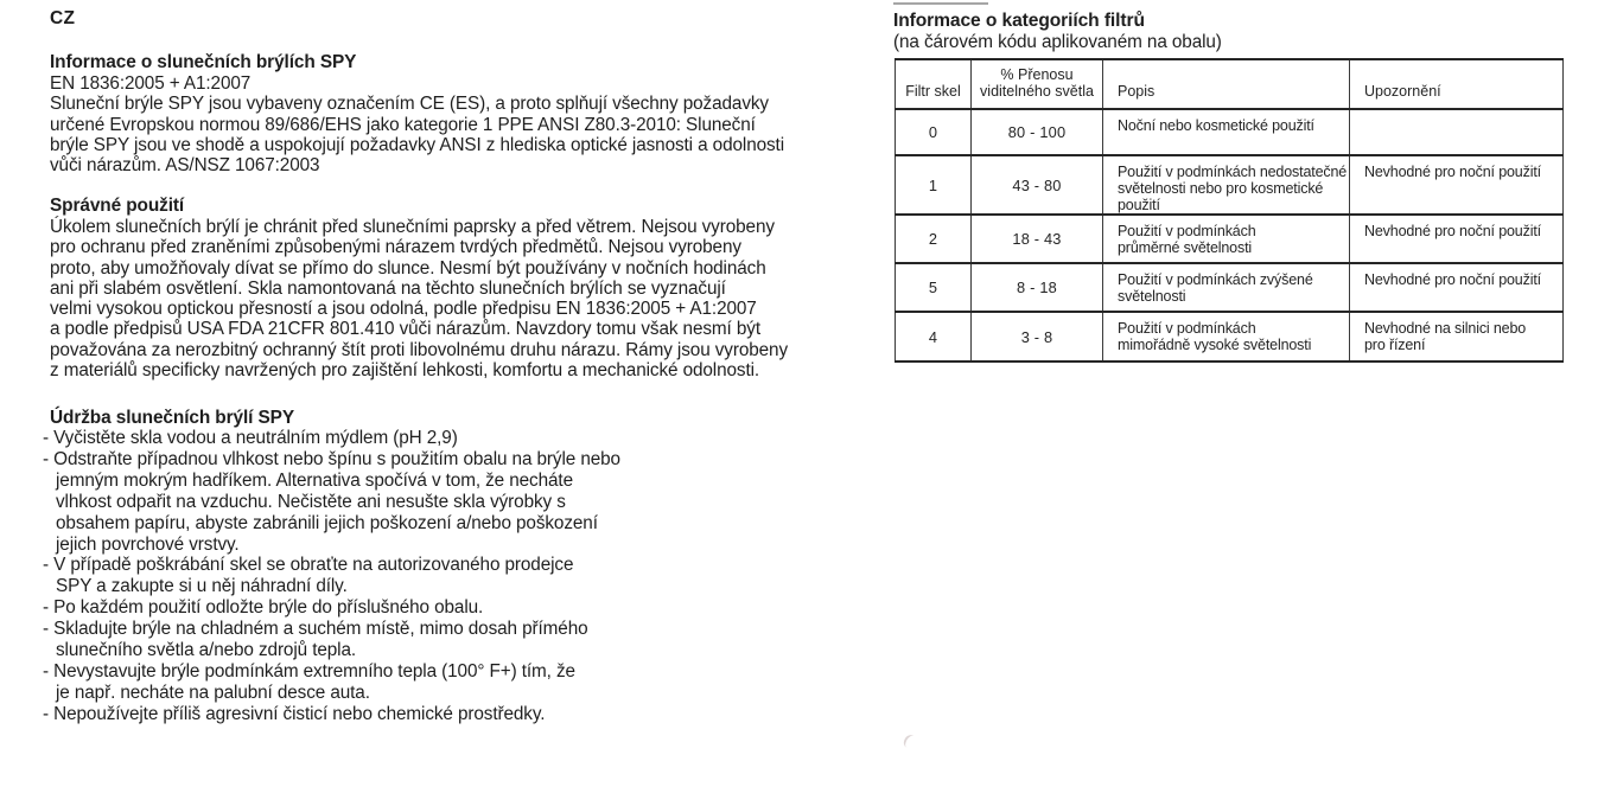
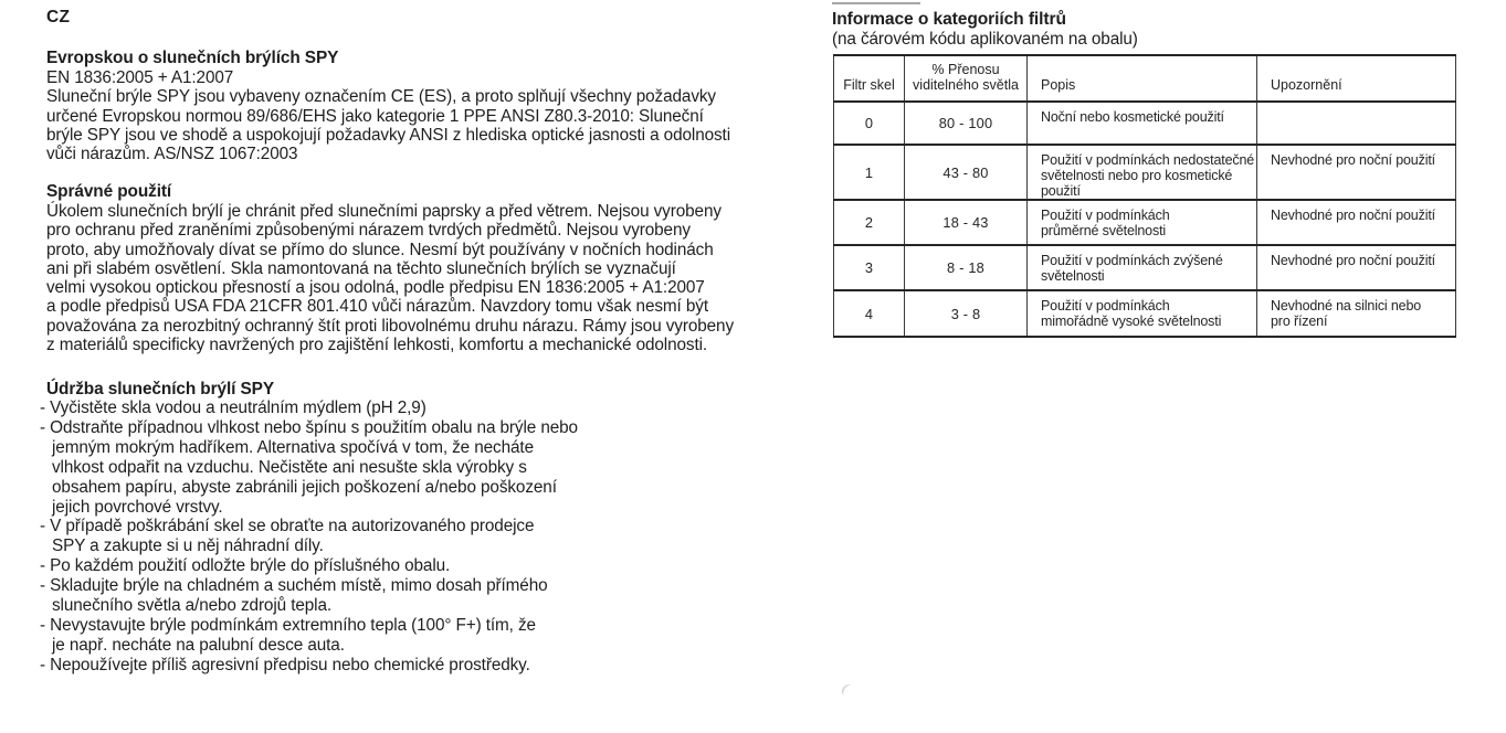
  CZ
- Informace o slunečních brýlích SPY
+ Evropskou o slunečních brýlích SPY
  EN 1836:2005 + A1:2007
  Sluneční brýle SPY jsou vybaveny označením CE (ES), a proto splňují všechny požadavky
  určené Evropskou normou 89/686/EHS jako kategorie 1 PPE ANSI Z80.3-2010: Sluneční
  brýle SPY jsou ve shodě a uspokojují požadavky ANSI z hlediska optické jasnosti a odolnosti
  vůči nárazům. AS/NSZ 1067:2003
  Správné použití
  Úkolem slunečních brýlí je chránit před slunečními paprsky a před větrem. Nejsou vyrobeny
  pro ochranu před zraněními způsobenými nárazem tvrdých předmětů. Nejsou vyrobeny
  proto, aby umožňovaly dívat se přímo do slunce. Nesmí být používány v nočních hodinách
  ani při slabém osvětlení. Skla namontovaná na těchto slunečních brýlích se vyznačují
  velmi vysokou optickou přesností a jsou odolná, podle předpisu EN 1836:2005 + A1:2007
  a podle předpisů USA FDA 21CFR 801.410 vůči nárazům. Navzdory tomu však nesmí být
  považována za nerozbitný ochranný štít proti libovolnému druhu nárazu. Rámy jsou vyrobeny
  z materiálů specificky navržených pro zajištění lehkosti, komfortu a mechanické odolnosti.
  Údržba slunečních brýlí SPY
  - Vyčistěte skla vodou a neutrálním mýdlem (pH 2,9)
  - Odstraňte případnou vlhkost nebo špínu s použitím obalu na brýle nebo
  jemným mokrým hadříkem. Alternativa spočívá v tom, že necháte
  vlhkost odpařit na vzduchu. Nečistěte ani nesušte skla výrobky s
  obsahem papíru, abyste zabránili jejich poškození a/nebo poškození
  jejich povrchové vrstvy.
  - V případě poškrábání skel se obraťte na autorizovaného prodejce
  SPY a zakupte si u něj náhradní díly.
  - Po každém použití odložte brýle do příslušného obalu.
  - Skladujte brýle na chladném a suchém místě, mimo dosah přímého
  slunečního světla a/nebo zdrojů tepla.
  - Nevystavujte brýle podmínkám extremního tepla (100° F+) tím, že
  je např. necháte na palubní desce auta.
- - Nepoužívejte příliš agresivní čisticí nebo chemické prostředky.
+ - Nepoužívejte příliš agresivní předpisu nebo chemické prostředky.
  Informace o kategoriích filtrů
  (na čárovém kódu aplikovaném na obalu)
  Filtr skel	% Přenosu viditelného světla	Popis	Upozornění
  0	80 - 100	Noční nebo kosmetické použití
  1	43 - 80	Použití v podmínkách nedostatečné světelnosti nebo pro kosmetické použití	Nevhodné pro noční použití
  2	18 - 43	Použití v podmínkách průměrné světelnosti	Nevhodné pro noční použití
- 5	8 - 18	Použití v podmínkách zvýšené světelnosti	Nevhodné pro noční použití
+ 3	8 - 18	Použití v podmínkách zvýšené světelnosti	Nevhodné pro noční použití
  4	3 - 8	Použití v podmínkách mimořádně vysoké světelnosti	Nevhodné na silnici nebo pro řízení
